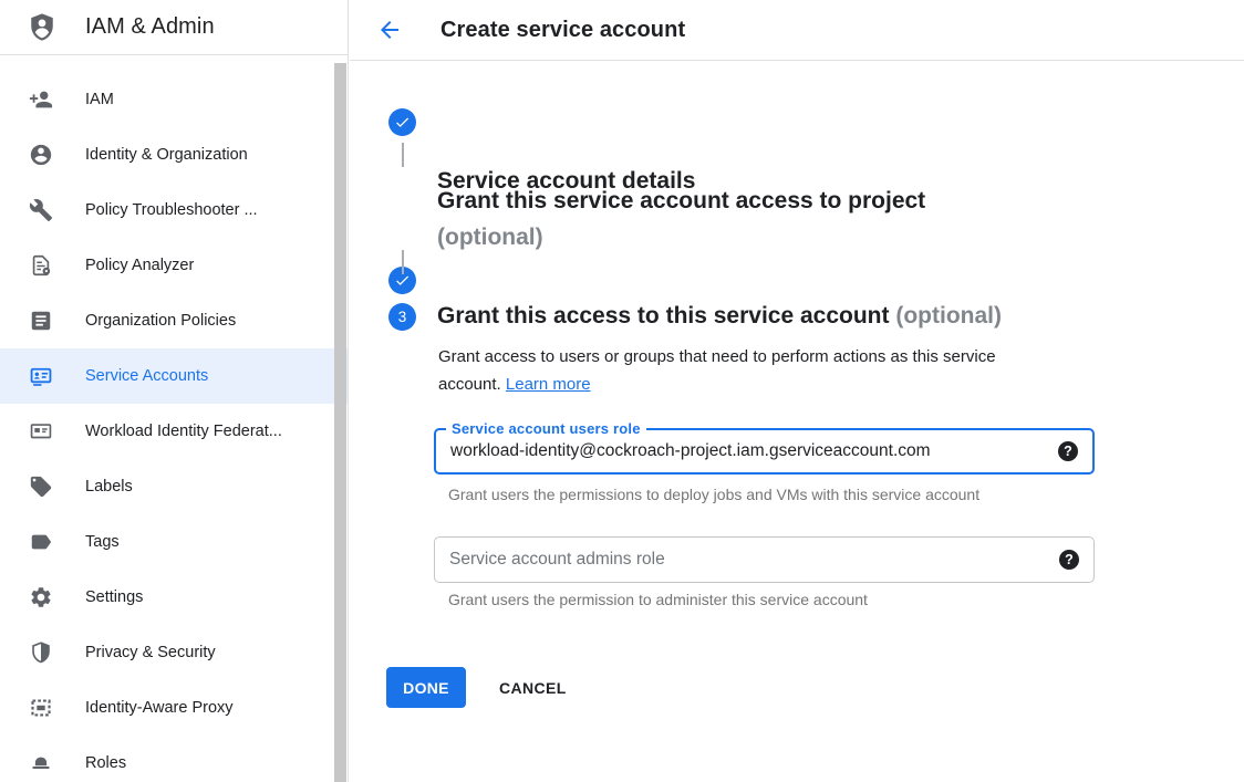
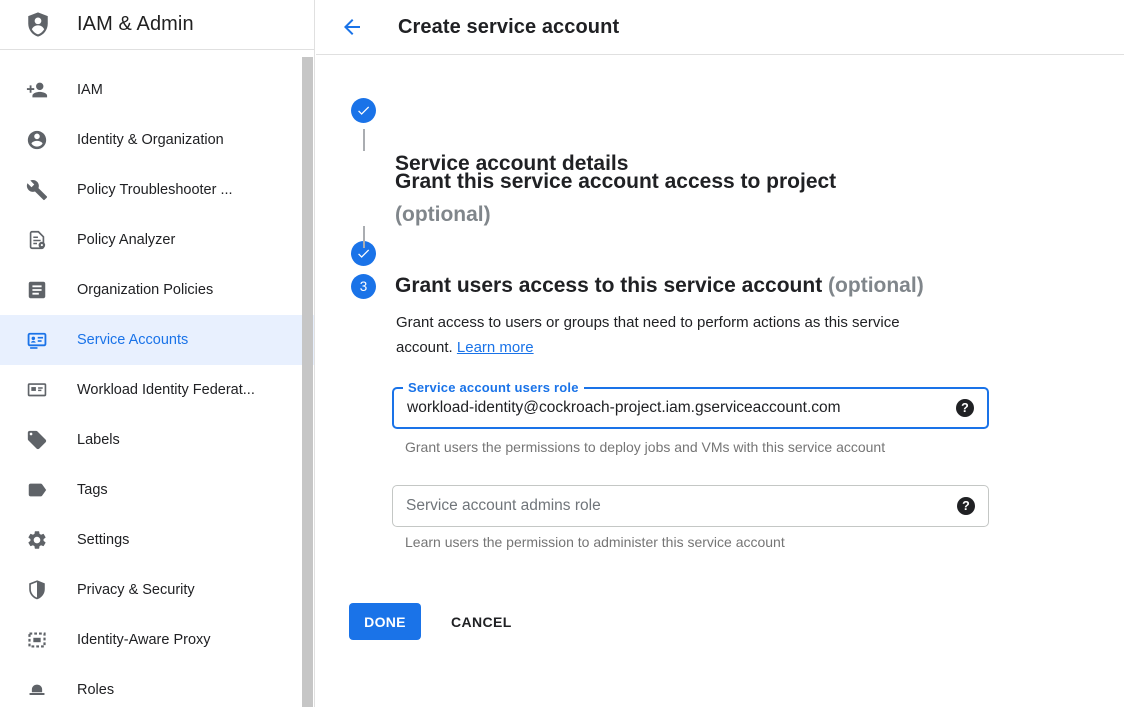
  IAM & Admin
  IAM
  Identity & Organization
  Policy Troubleshooter ...
  Policy Analyzer
  Organization Policies
  Service Accounts
  Workload Identity Federat...
  Labels
  Tags
  Settings
  Privacy & Security
  Identity-Aware Proxy
  Roles
  Create service account
  Service account details
  Grant this service account access to project
  (optional)
  3
- Grant this access to this service account (optional)
+ Grant users access to this service account (optional)
  Grant access to users or groups that need to perform actions as this service account. Learn more
  Service account users role
  workload-identity@cockroach-project.iam.gserviceaccount.com
  Grant users the permissions to deploy jobs and VMs with this service account
  Service account admins role
- Grant users the permission to administer this service account
+ Learn users the permission to administer this service account
  DONE
  CANCEL
